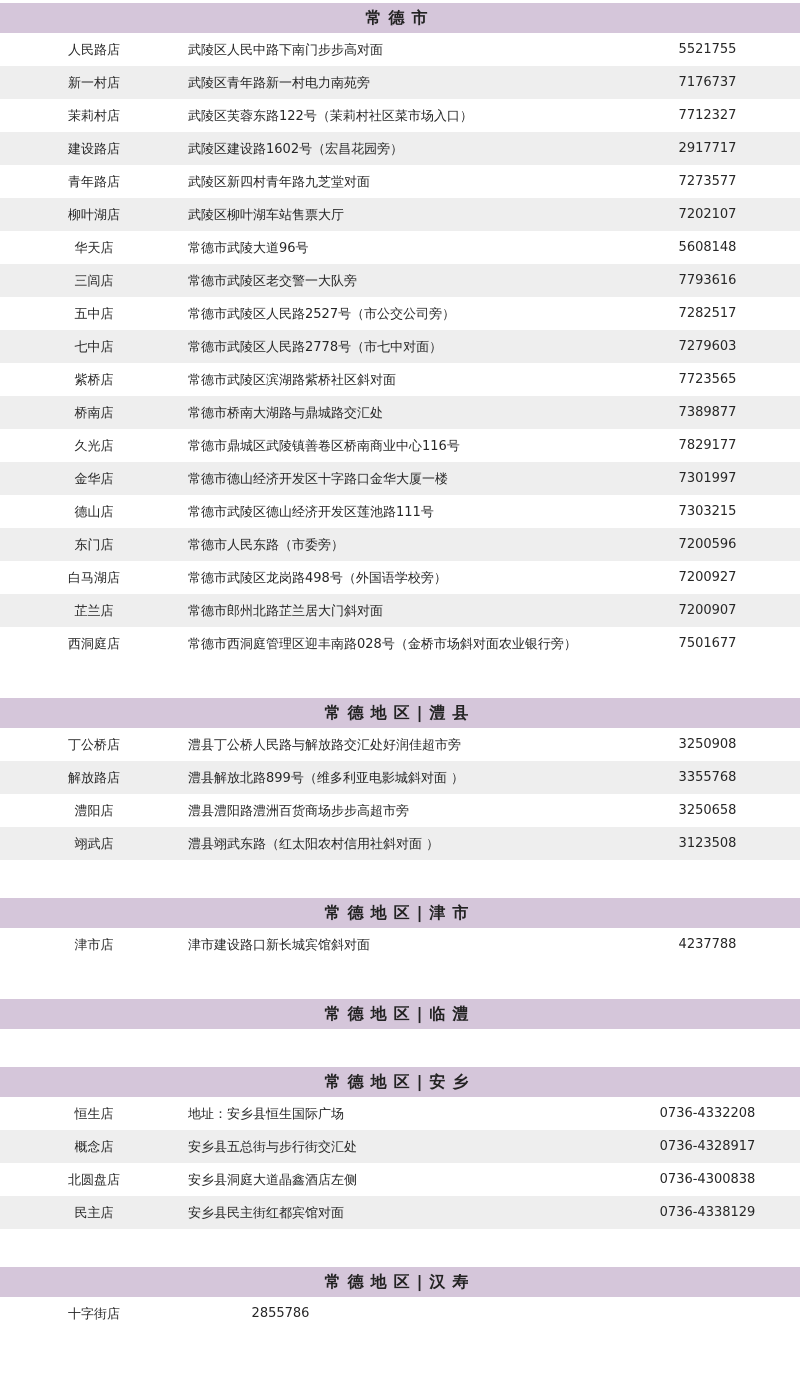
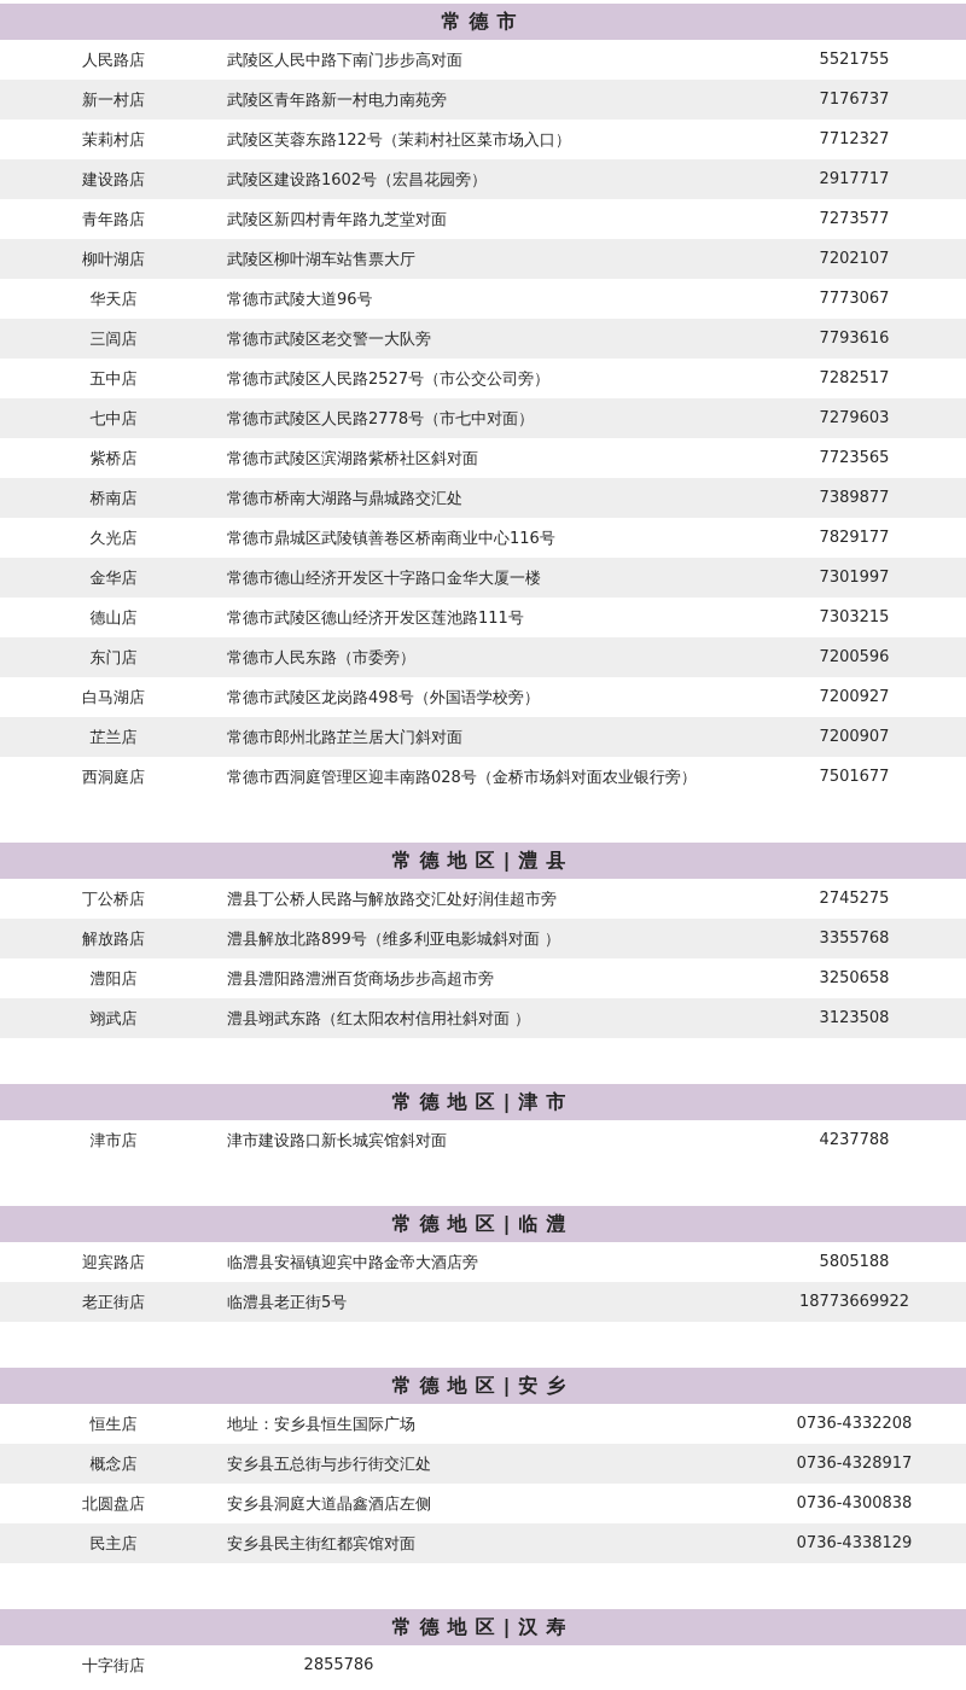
  常德市
  人民路店
  武陵区人民中路下南门步步高对面
  5521755
  新一村店
  武陵区青年路新一村电力南苑旁
  7176737
  茉莉村店
  武陵区芙蓉东路122号（茉莉村社区菜市场入口）
  7712327
  建设路店
  武陵区建设路1602号（宏昌花园旁）
  2917717
  青年路店
  武陵区新四村青年路九芝堂对面
  7273577
  柳叶湖店
  武陵区柳叶湖车站售票大厅
  7202107
  华天店
  常德市武陵大道96号
- 5608148
+ 7773067
  三闾店
  常德市武陵区老交警一大队旁
  7793616
  五中店
  常德市武陵区人民路2527号（市公交公司旁）
  7282517
  七中店
  常德市武陵区人民路2778号（市七中对面）
  7279603
  紫桥店
  常德市武陵区滨湖路紫桥社区斜对面
  7723565
  桥南店
  常德市桥南大湖路与鼎城路交汇处
  7389877
  久光店
  常德市鼎城区武陵镇善卷区桥南商业中心116号
  7829177
  金华店
  常德市德山经济开发区十字路口金华大厦一楼
  7301997
  德山店
  常德市武陵区德山经济开发区莲池路111号
  7303215
  东门店
  常德市人民东路（市委旁）
  7200596
  白马湖店
  常德市武陵区龙岗路498号（外国语学校旁）
  7200927
  芷兰店
  常德市郎州北路芷兰居大门斜对面
  7200907
  西洞庭店
  常德市西洞庭管理区迎丰南路028号（金桥市场斜对面农业银行旁）
  7501677
  常德地区|澧县
  丁公桥店
  澧县丁公桥人民路与解放路交汇处好润佳超市旁
- 3250908
+ 2745275
  解放路店
  澧县解放北路899号（维多利亚电影城斜对面 ）
  3355768
  澧阳店
  澧县澧阳路澧洲百货商场步步高超市旁
  3250658
  翊武店
  澧县翊武东路（红太阳农村信用社斜对面 ）
  3123508
  常德地区|津市
  津市店
  津市建设路口新长城宾馆斜对面
  4237788
  常德地区|临澧
+ 迎宾路店
+ 临澧县安福镇迎宾中路金帝大酒店旁
+ 5805188
+ 老正街店
+ 临澧县老正街5号
+ 18773669922
  常德地区|安乡
  恒生店
  地址：安乡县恒生国际广场
  0736-4332208
  概念店
  安乡县五总街与步行街交汇处
  0736-4328917
  北圆盘店
  安乡县洞庭大道晶鑫酒店左侧
  0736-4300838
  民主店
  安乡县民主街红都宾馆对面
  0736-4338129
  常德地区|汉寿
  十字街店
  2855786
